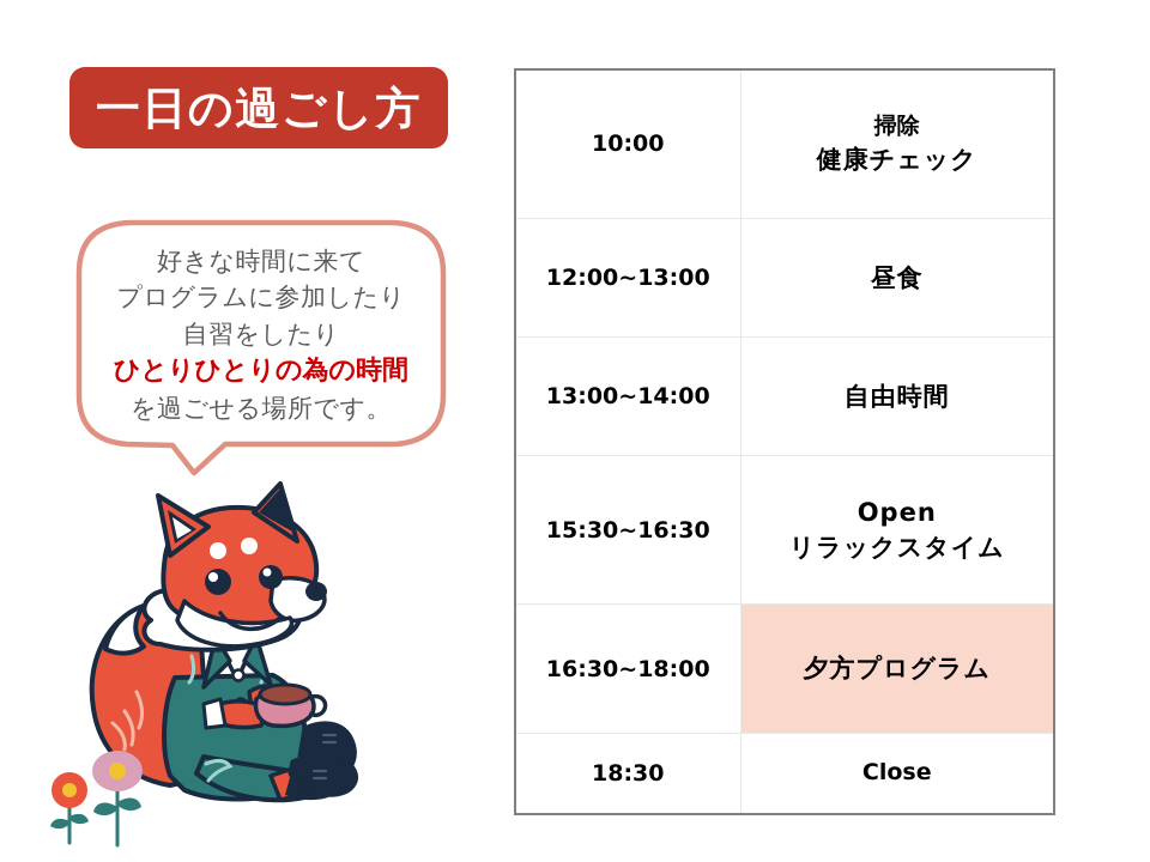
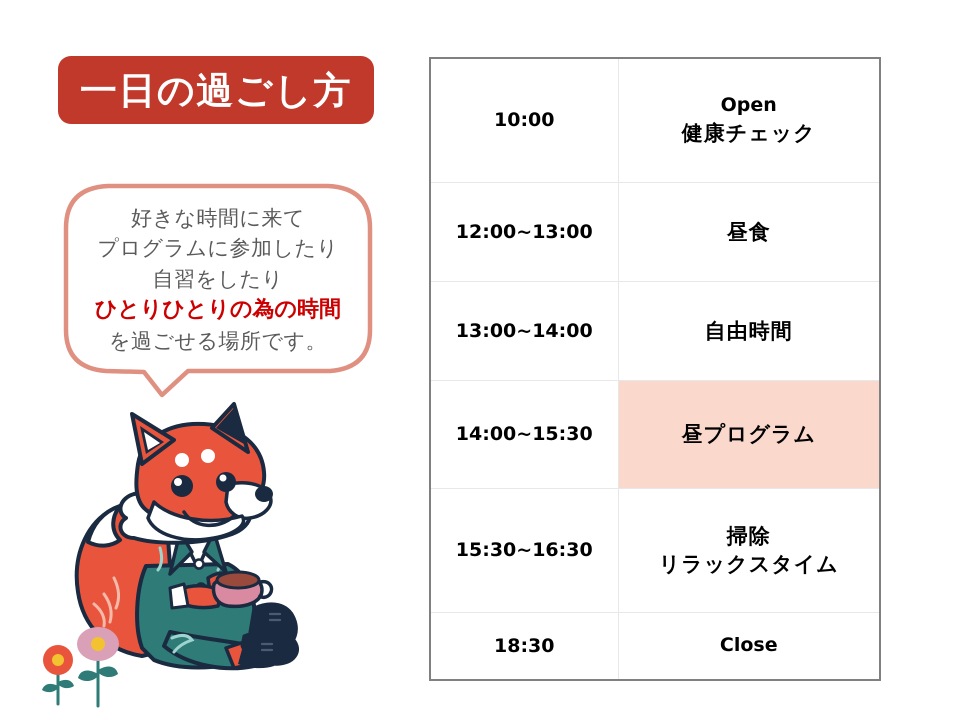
  一日の過ごし方
  好きな時間に来て
  プログラムに参加したり
  自習をしたり
  ひとりひとりの為の時間
  を過ごせる場所です。
- 10:00	掃除 健康チェック
+ 10:00	Open 健康チェック
  12:00~13:00	昼食
  13:00~14:00	自由時間
+ 14:00~15:30	昼プログラム
- 15:30~16:30	Open リラックスタイム
+ 15:30~16:30	掃除 リラックスタイム
- 16:30~18:00	夕方プログラム
  18:30	Close
